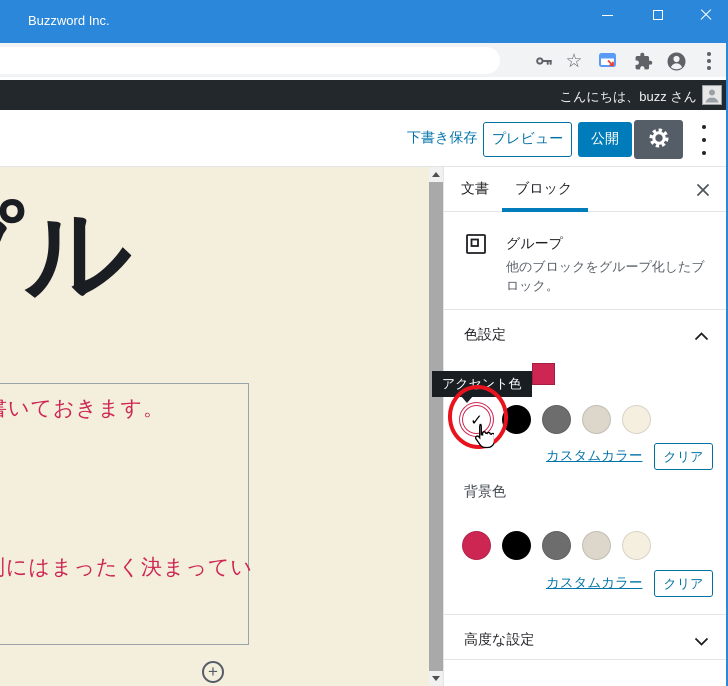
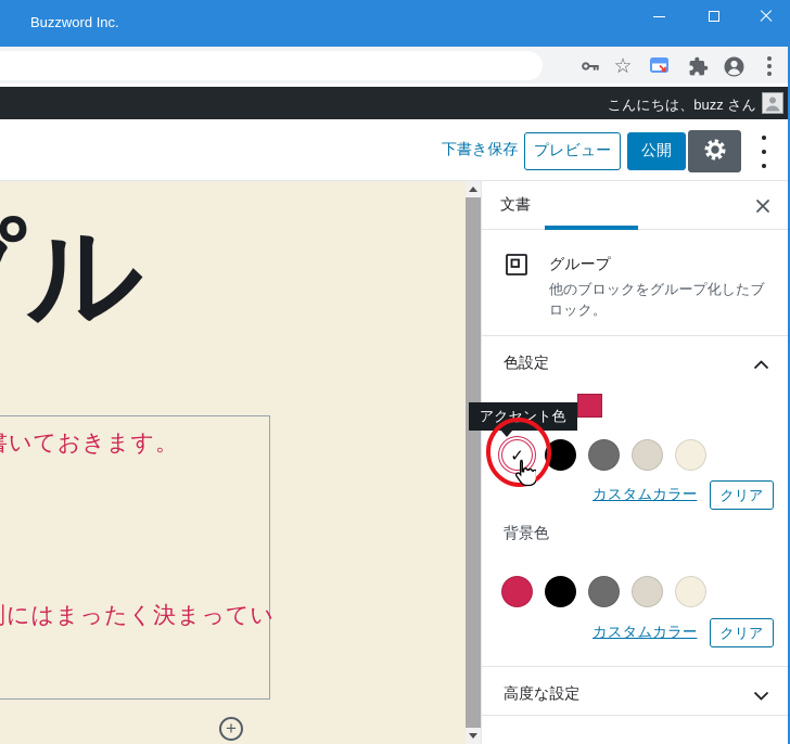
  Buzzword Inc.
  ☆
  こんにちは、buzz さん
  下書き保存
  プレビュー
  公開
  いておきます。
  にはまったく決まってい
  +
  文書
- ブロック
  グループ
  他のブロックをグループ化したブロック。
  色設定
  ✓
  カスタムカラー
  クリア
  背景色
  カスタムカラー
  クリア
  高度な設定
  アクセント色
